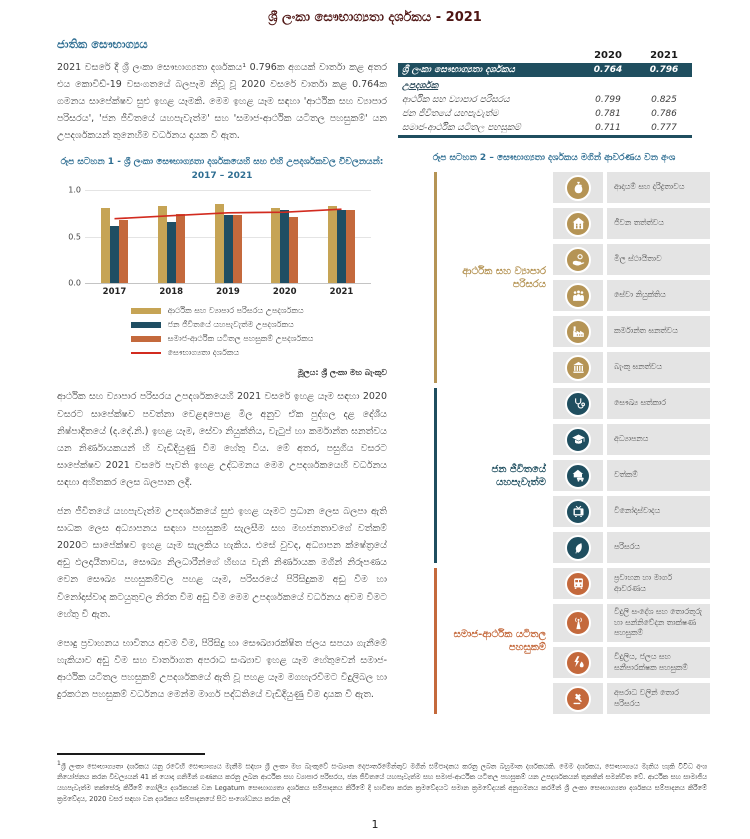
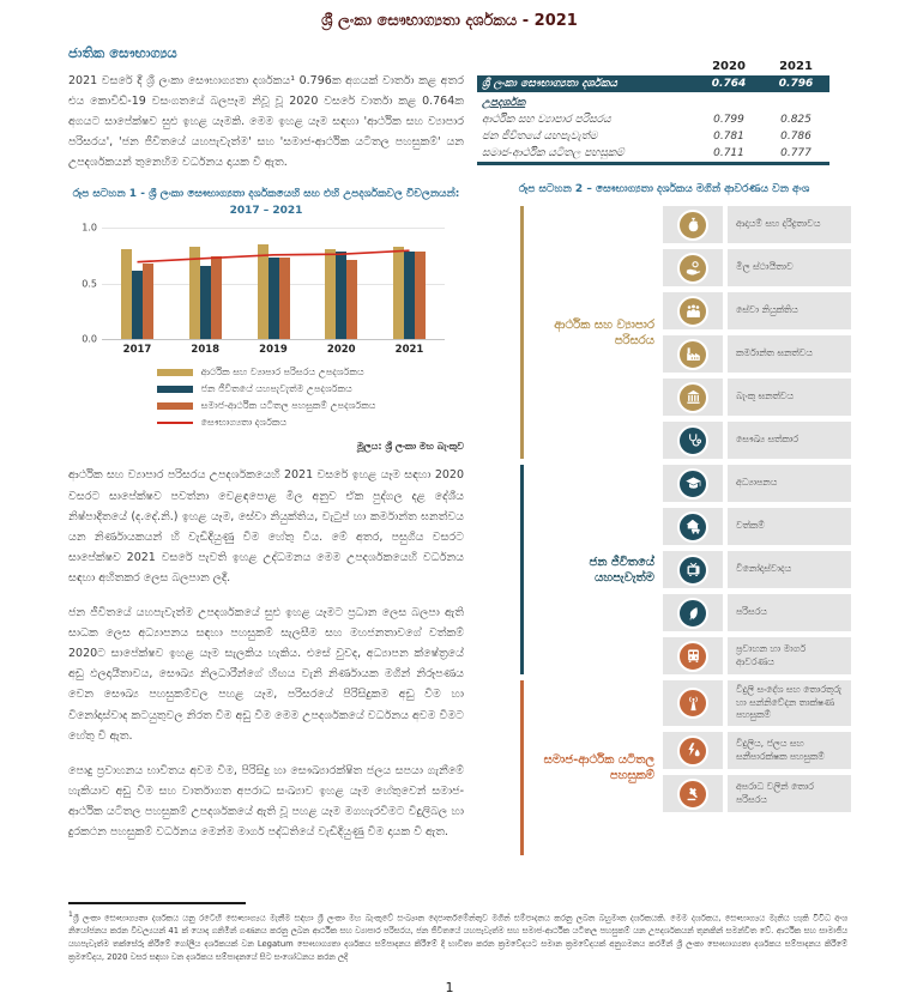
  ශ්‍රී ලංකා සෞභාග්‍යතා දර්ශකය - 2021
  ජාතික සෞභාග්‍යය
- 2021 වසරේ දී ශ්‍රී ලංකා සෞභාග්‍යතා දර්ශකය¹ 0.796ක අගයක් වාර්තා කළ අතර එය කොවිඩ්-19 වසංගතයේ බලපෑම නිවූ වූ 2020 වසරේ වාර්තා කළ 0.764ක ගමනය සාපේක්ෂව සුළු ඉහළ යෑමකි. මෙම ඉහළ යෑම සඳහා 'ආර්ථික සහ ව්‍යාපාර පරිසරය', 'ජන ජීවිතයේ යහපැවැත්ම' සහ 'සමාජ-ආර්ථික යටිතල පහසුකම්' යන උපදර්ශකයන් තුනෙහිම වර්ධනය දායක වී ඇත.
+ 2021 වසරේ දී ශ්‍රී ලංකා සෞභාග්‍යතා දර්ශකය¹ 0.796ක අගයක් වාර්තා කළ අතර එය කොවිඩ්-19 වසංගතයේ බලපෑම නිවූ වූ 2020 වසරේ වාර්තා කළ 0.764ක අගයට සාපේක්ෂව සුළු ඉහළ යෑමකි. මෙම ඉහළ යෑම සඳහා 'ආර්ථික සහ ව්‍යාපාර පරිසරය', 'ජන ජීවිතයේ යහපැවැත්ම' සහ 'සමාජ-ආර්ථික යටිතල පහසුකම්' යන උපදර්ශකයන් තුනෙහිම වර්ධනය දායක වී ඇත.
  රූප සටහන 1 - ශ්‍රී ලංකා සෞභාග්‍යතා දර්ශකයෙහි සහ එහි උපදර්ශකවල විචලනයන්: 2017 – 2021
  1.0
  0.5
  0.0
  2017
  2018
  2019
  2020
  2021
  ආර්ථික සහ ව්‍යාපාර පරිසරය උපදර්ශකය
  ජන ජීවිතයේ යහපැවැත්ම උපදර්ශකය
  සමාජ-ආර්ථික යටිතල පහසුකම් උපදර්ශකය
  සෞභාග්‍යතා දර්ශකය
  මූලය: ශ්‍රී ලංකා මහ බැංකුව
  ආර්ථික සහ ව්‍යාපාර පරිසරය උපදර්ශකයෙහි 2021 වසරේ ඉහළ යෑම සඳහා 2020 වසරට සාපේක්ෂව පවත්නා වෙළඳපොළ මිල අනුව ඒක පුද්ගල දළ දේශීය නිෂ්පාදිතයේ (ද.දේ.නි.) ඉහළ යෑම, සේවා නියුක්තිය, වැටුප් හා කර්මාන්ත ඝනත්වය යන නිර්ණායකයන් හි වැඩිදියුණු වීම හේතු විය. මේ අතර, පසුගිය වසරට සාපේක්ෂව 2021 වසරේ පැවති ඉහළ උද්ධමනය මෙම උපදර්ශකයෙහි වර්ධනය සඳහා අහිතකර ලෙස බලපාන ලදී.
  ජන ජීවිතයේ යහපැවැත්ම උපදර්ශකයේ සුළු ඉහළ යෑමට ප්‍රධාන ලෙස බලපා ඇති සාධක ලෙස අධ්‍යාපනය සඳහා පහසුකම් සැලසීම සහ මහජනතාවගේ වත්කම් 2020ට සාපේක්ෂව ඉහළ යෑම සැලකිය හැකිය. එසේ වුවද, අධ්‍යාපන ක්ෂේත්‍රයේ අඩු ඵලදායීතාවය, සෞඛ්‍ය නිලධාරීන්ගේ හිඟය වැනි නිර්ණායක මගින් නිරූපණය වෙන සෞඛ්‍ය පහසුකම්වල පහළ යෑම, පරිසරයේ පිරිසිදුකම අඩු වීම හා විනෝදාස්වාද කටයුතුවල නිරත වීම අඩු වීම මෙම උපදර්ශකයේ වර්ධනය අවම වීමට හේතු වී ඇත.
  පොදු ප්‍රවාහනය භාවිතය අවම වීම, පිරිසිදු හා සෞඛ්‍යාරක්ෂිත ජලය සපයා ගැනීමේ හැකියාව අඩු වීම සහ වාර්තාගත අපරාධ සංඛ්‍යාව ඉහළ යෑම හේතුවෙන් සමාජ-ආර්ථික යටිතල පහසුකම් උපදර්ශකයේ ඇති වූ පහළ යෑම මගහැරවීමට විදුලිබල හා දුරකථන පහසුකම් වර්ධනය මෙන්ම මාර්ග පද්ධතියේ වැඩිදියුණු වීම දායක වී ඇත.
  	2020	2021
  ශ්‍රී ලංකා සෞභාග්‍යතා දර්ශකය	0.764	0.796
  උපදර්ශක
  ආර්ථික සහ ව්‍යාපාර පරිසරය	0.799	0.825
  ජන ජීවිතයේ යහපැවැත්ම	0.781	0.786
  සමාජ-ආර්ථික යටිතල පහසුකම්	0.711	0.777
  රූප සටහන 2 – සෞභාග්‍යතා දර්ශකය මගින් ආවරණය වන අංශ
  ආදායම් සහ දරිද්‍රතාවය
- ජීවන තත්ත්වය
  මිල ස්ථායීතාව
  සේවා නියුක්තිය
  කර්මාන්ත ඝනත්වය
  බැංකු ඝනත්වය
  සෞඛ්‍ය සත්කාර
  අධ්‍යාපනය
  වත්කම්
  විනෝදාස්වාදය
  පරිසරය
  ප්‍රවාහන හා මාර්ග ආවරණය
  විදුලි සංදේශ සහ තොරතුරු හා සන්නිවේදන තාක්ෂණ පහසුකම්
  විදුලිය, ජලය සහ සනීපාරක්ෂක පහසුකම්
  අපරාධ වලින් තොර පරිසරය
  ආර්ථික සහ ව්‍යාපාර පරිසරය
  ජන ජීවිතයේ යහපැවැත්ම
  සමාජ-ආර්ථික යටිතල පහසුකම්
  ශ්‍රී ලංකා සෞභාග්‍යතා දර්ශකය යනු රටෙහි සෞභාග්‍යය මැනීම සඳහා ශ්‍රී ලංකා මහ බැංකුවේ සංඛ්‍යාන දෙපාර්තමේන්තුව මගින් සම්පාදනය කරනු ලබන බහුමාන දර්ශකයකි. මෙම දර්ශකය, සෞභාග්‍යය මැනිය හැකි විවිධ අංශ නියෝජනය කරන විචල්‍යයන් 41 ක් යොදා ගනිමින් ගණනය කරනු ලබන ආර්ථික සහ ව්‍යාපාර පරිසරය, ජන ජීවිතයේ යහපැවැත්ම සහ සමාජ-ආර්ථික යටිතල පහසුකම් යන උපදර්ශකයන් තුනකින් සමන්විත වේ. ආර්ථික සහ සාමාජීය යහපැවැත්ම තක්සේරු කිරීමේ ගෝලීය දර්ශකයක් වන Legatum සෞභාග්‍යතා දර්ශකය සම්පාදනය කිරීමේ දී භාවිතා කරන ක්‍රමවේදයට සමාන ක්‍රමවේදයක් අනුගමනය කරමින් ශ්‍රී ලංකා සෞභාග්‍යතා දර්ශකය සම්පාදනය කිරීමේ ක්‍රමවේදය, 2020 වසර සඳහා වන දර්ශකය සම්පාදනයේ සිට සංශෝධනය කරන ලදී
  1
